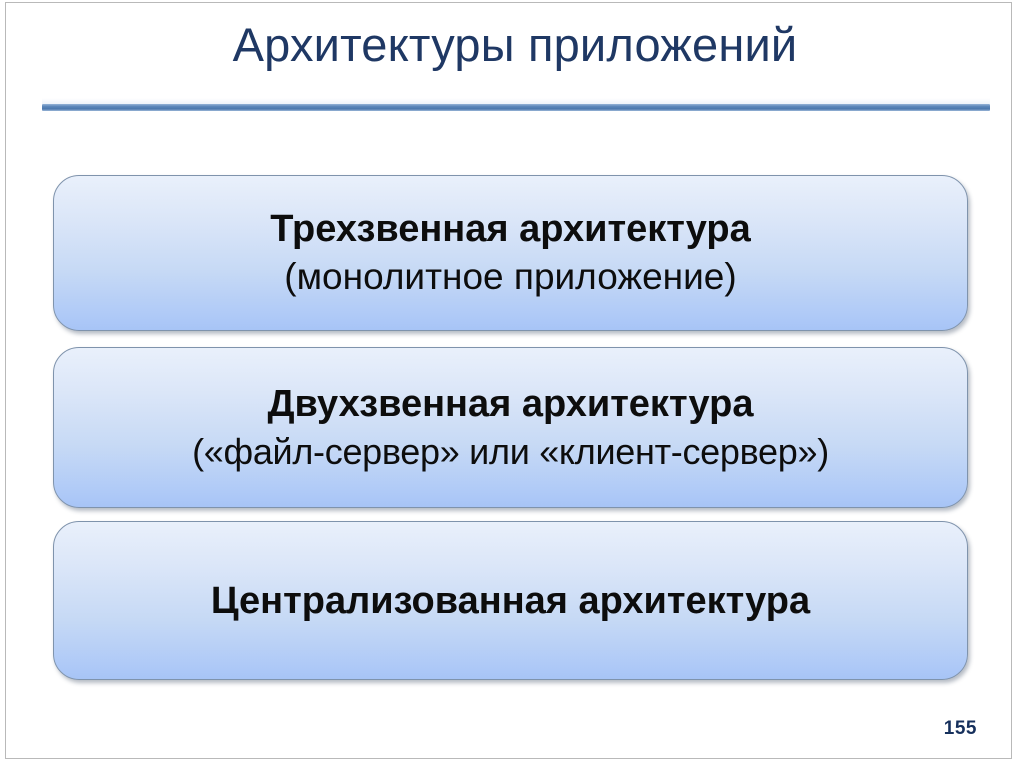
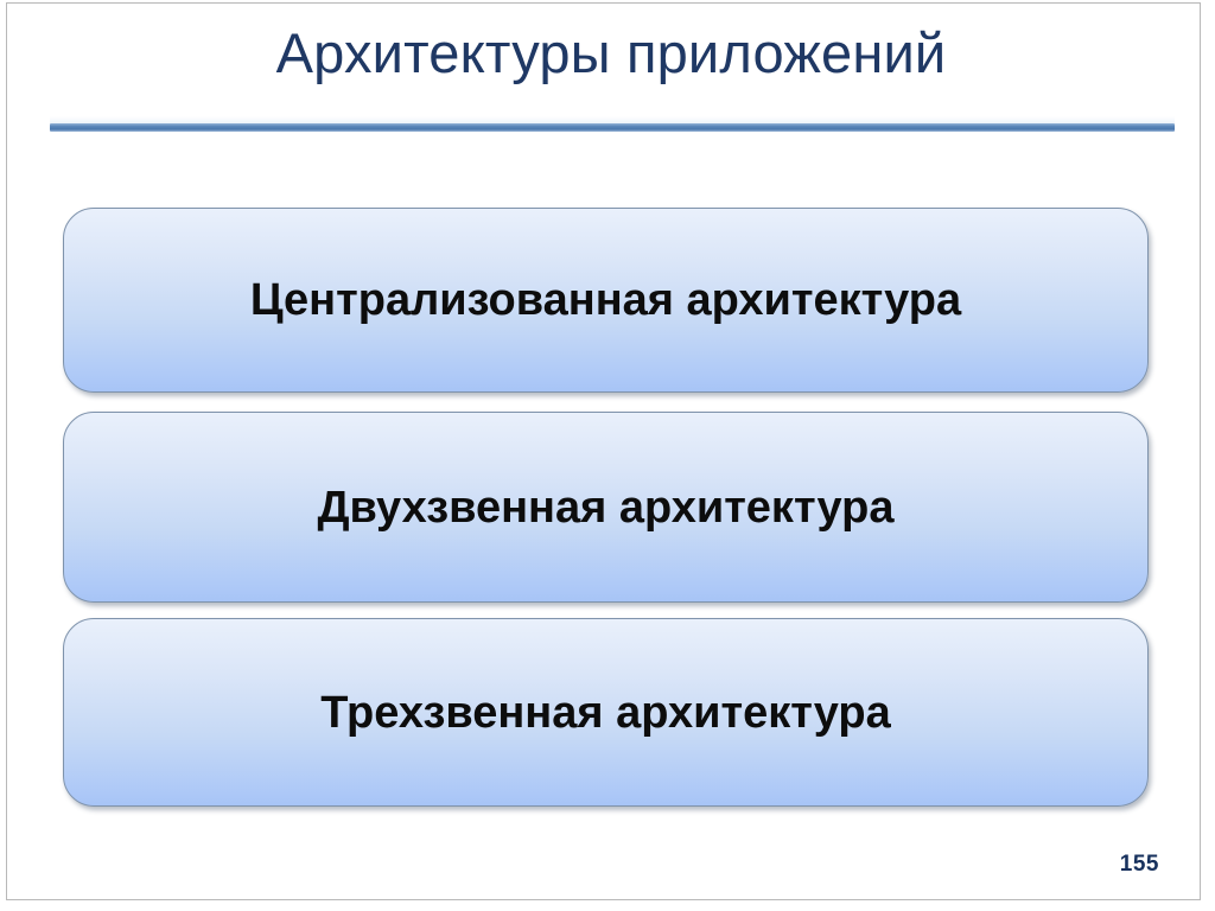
  Архитектуры приложений
- Трехзвенная архитектура
+ Централизованная архитектура
- (монолитное приложение)
  Двухзвенная архитектура
- («файл-сервер» или «клиент-сервер»)
- Централизованная архитектура
+ Трехзвенная архитектура
  155
